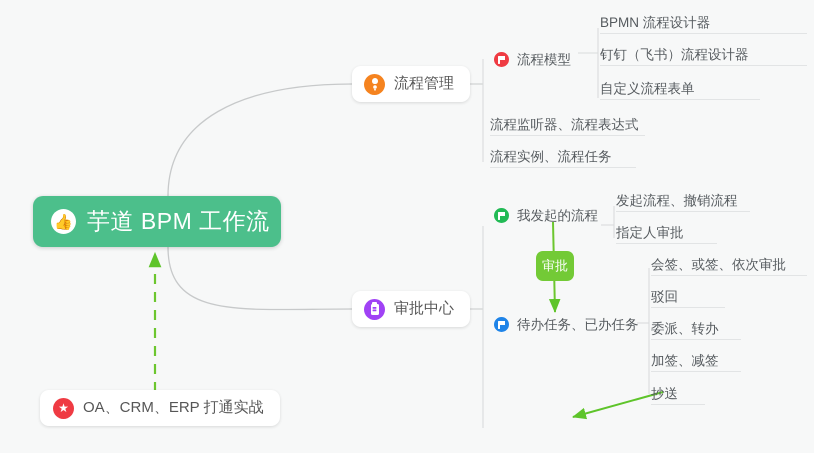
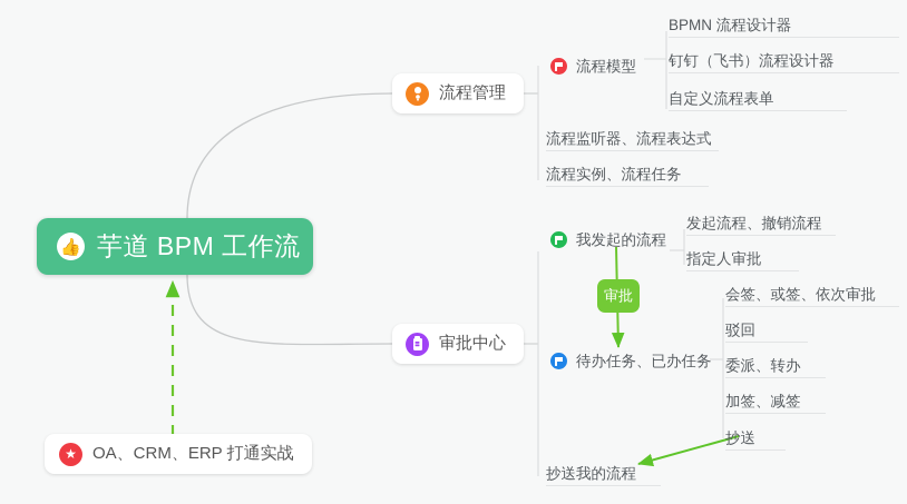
  芋道 BPM 工作流
  流程管理
  流程模型
  BPMN 流程设计器
  钉钉（飞书）流程设计器
  自定义流程表单
  流程监听器、流程表达式
  流程实例、流程任务
  审批中心
  我发起的流程
  发起流程、撤销流程
  指定人审批
  待办任务、已办任务
  会签、或签、依次审批
  驳回
  委派、转办
  加签、减签
  抄送
+ 抄送我的流程
  审批
  OA、CRM、ERP 打通实战
